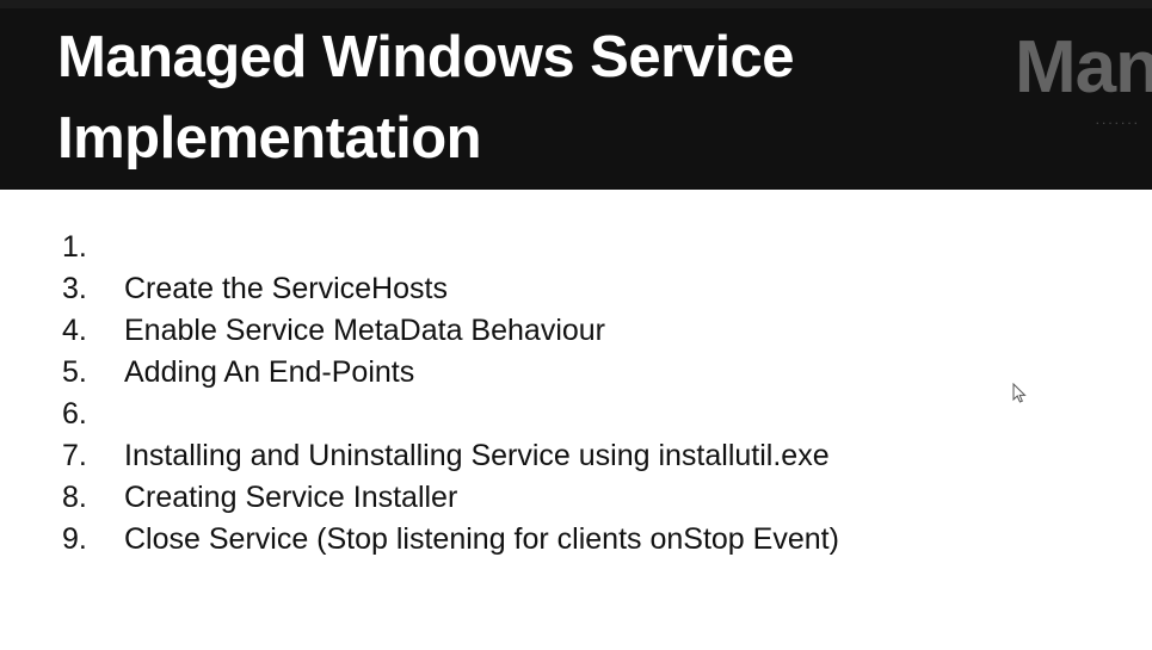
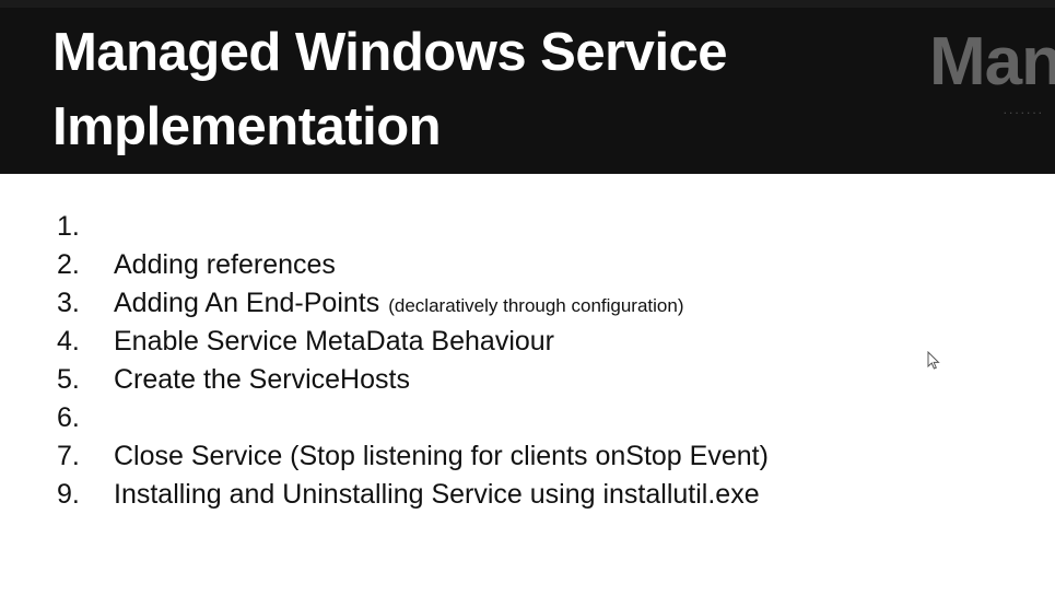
  Man
  .......
  Managed Windows Service
  Implementation
  1.
+ 2.
+ Adding references
  3.
- Create the ServiceHosts
+ Adding An End-Points
+ (declaratively through configuration)
  4.
  Enable Service MetaData Behaviour
  5.
- Adding An End-Points
+ Create the ServiceHosts
  6.
  7.
- Installing and Uninstalling Service using installutil.exe
+ Close Service (Stop listening for clients onStop Event)
- 8.
- Creating Service Installer
  9.
- Close Service (Stop listening for clients onStop Event)
+ Installing and Uninstalling Service using installutil.exe
